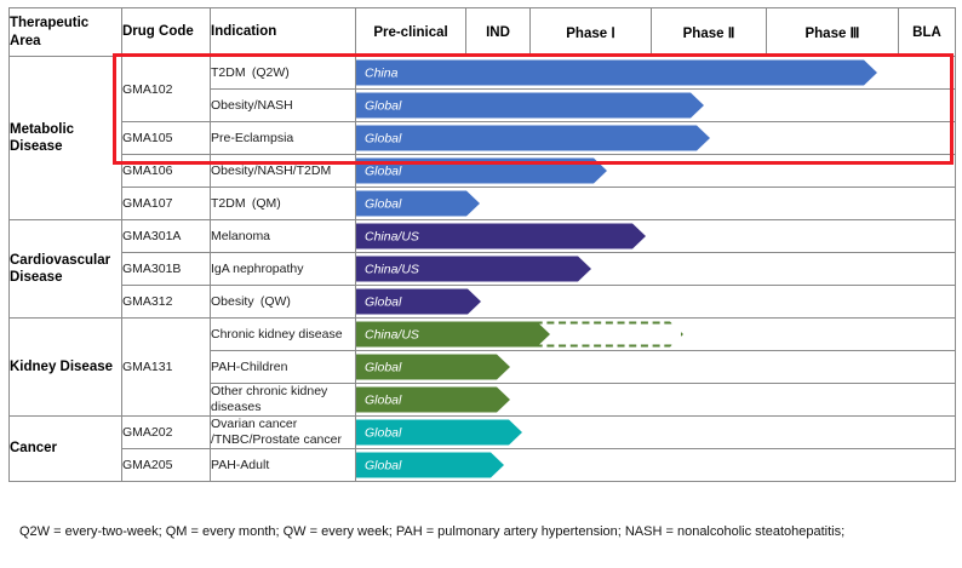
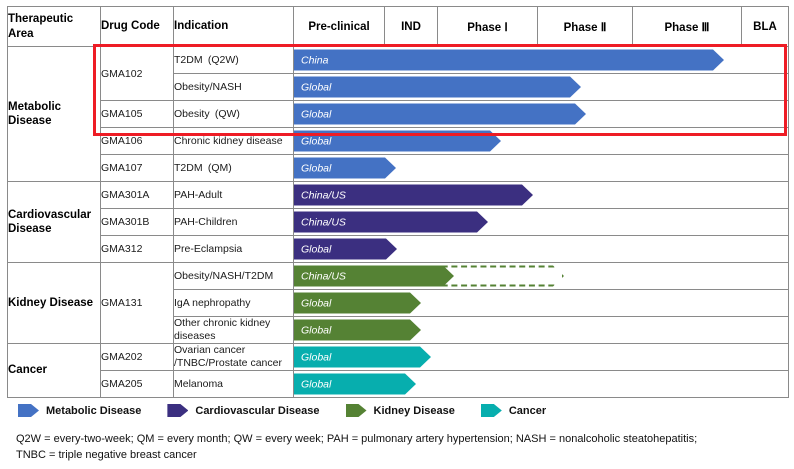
  Therapeutic Area	Drug Code	Indication	Pre-clinical	IND	Phase Ⅰ	Phase Ⅱ	Phase Ⅲ	BLA
  Metabolic Disease	GMA102	T2DM (Q2W)	China
  Obesity/NASH	Global
- GMA105	Pre-Eclampsia	Global
+ GMA105	Obesity (QW)	Global
- GMA106	Obesity/NASH/T2DM	Global
+ GMA106	Chronic kidney disease	Global
  GMA107	T2DM (QM)	Global
- Cardiovascular Disease	GMA301A	Melanoma	China/US
+ Cardiovascular Disease	GMA301A	PAH-Adult	China/US
- GMA301B	IgA nephropathy	China/US
+ GMA301B	PAH-Children	China/US
- GMA312	Obesity (QW)	Global
+ GMA312	Pre-Eclampsia	Global
- Kidney Disease	GMA131	Chronic kidney disease	China/US
+ Kidney Disease	GMA131	Obesity/NASH/T2DM	China/US
- PAH-Children	Global
+ IgA nephropathy	Global
  Other chronic kidney diseases	Global
  Cancer	GMA202	Ovarian cancer /TNBC/Prostate cancer	Global
- GMA205	PAH-Adult	Global
+ GMA205	Melanoma	Global
+ Metabolic Disease
+ Cardiovascular Disease
+ Kidney Disease
+ Cancer
  Q2W = every-two-week; QM = every month; QW = every week; PAH = pulmonary artery hypertension; NASH = nonalcoholic steatohepatitis;
+ TNBC = triple negative breast cancer
